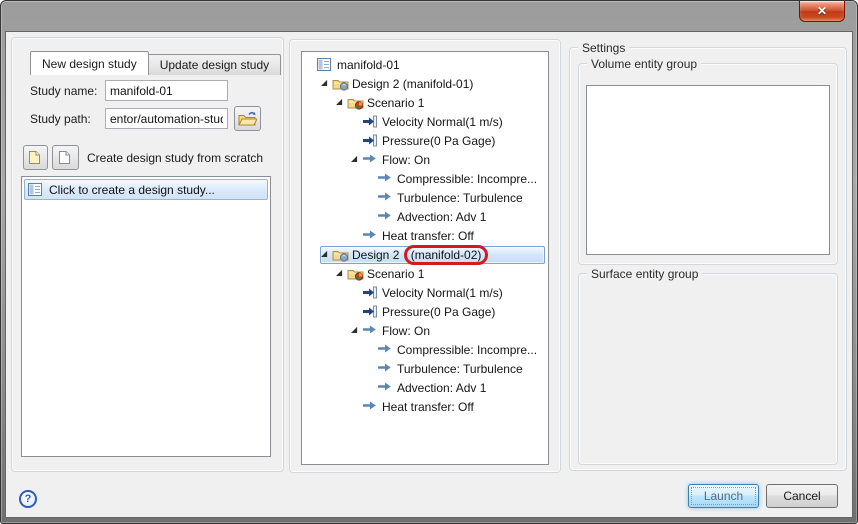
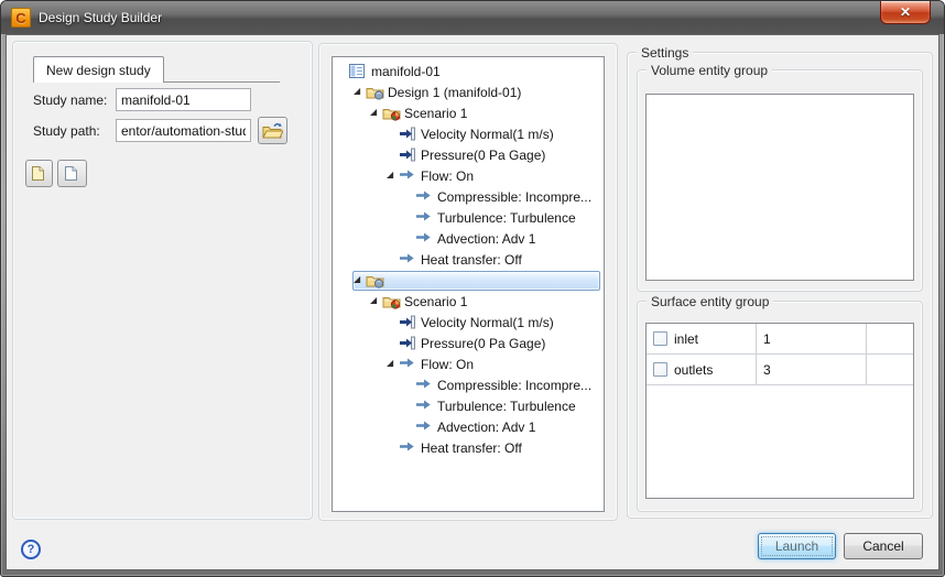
+ C
+ Design Study Builder
  ✕
  New design study
- Update design study
  Study name:
  manifold-01
  Study path:
  entor/automation-stu
- Create design study from scratch
- Click to create a design study...
  manifold-01
  ◢
- Design 2 (manifold-01)
+ Design 1 (manifold-01)
  ◢
  Scenario 1
  Velocity Normal(1 m/s)
  Pressure(0 Pa Gage)
  ◢
  Flow: On
  Compressible: Incompre...
  Turbulence: Turbulence
  Advection: Adv 1
  Heat transfer: Off
  ◢
- Design 2 (manifold-02)
  ◢
  Scenario 1
  Velocity Normal(1 m/s)
  Pressure(0 Pa Gage)
  ◢
  Flow: On
  Compressible: Incompre...
  Turbulence: Turbulence
  Advection: Adv 1
  Heat transfer: Off
  Settings
  Volume entity group
  Surface entity group
+ inlet
+ 1
+ outlets
+ 3
  ?
  Launch
  Cancel
